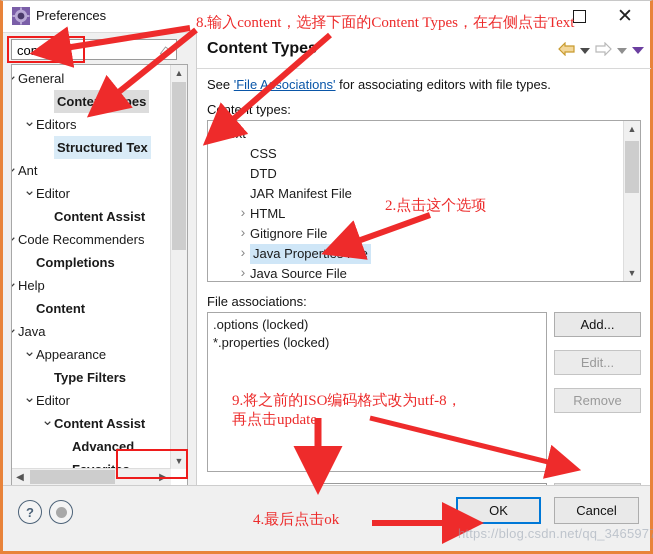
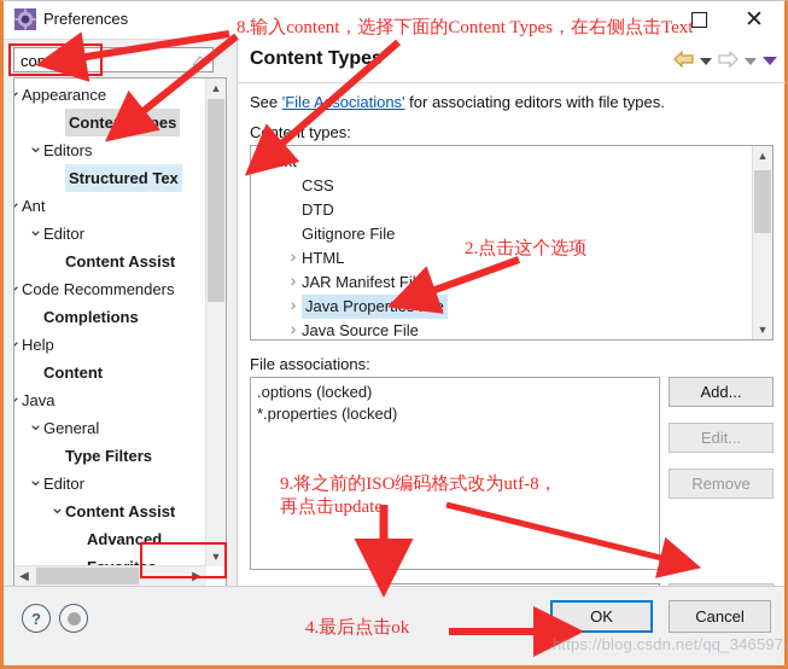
  Preferences
  ✕
  content
  ⌄
- General
+ Appearance
  Content Types
  ⌄
  Editors
  Structured Tex
  ⌄
  Ant
  ⌄
  Editor
  Content Assist
  ⌄
  Code Recommenders
  Completions
  ⌄
  Help
  Content
  ⌄
  Java
  ⌄
- Appearance
+ General
  Type Filters
  ⌄
  Editor
  ⌄
  Content Assist
  Advanced
  ▲
  ▼
  ◀
  ▶
  Content Type
  See 'File Asociations' for associating editors with file types.
  Contet types:
  ⌄
  Text
  CSS
  DTD
- JAR Manifest File
+ Gitignore File
  ›
  HTML
  ›
- Gitignore File
+ JAR Manifest File
  ›
  Java Properties File
  ›
  Java Source File
  ▲
  ▼
  File associations:
  .options (locked)
  *.properties (locked)
  Add...
  Edit...
  Remove
  ?
  OK
  Cancel
  8.输入content，选择下面的Content Types，在右侧点击Text
  2.点击这个选项
  9.将之前的ISO编码格式改为utf-8，
  再点击update
  4.最后点击ok
  https://blog.csdn.net/qq_346597
